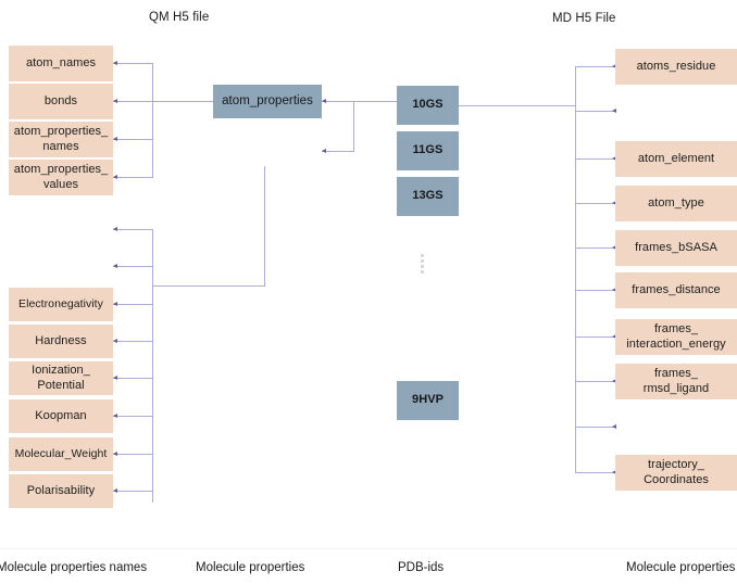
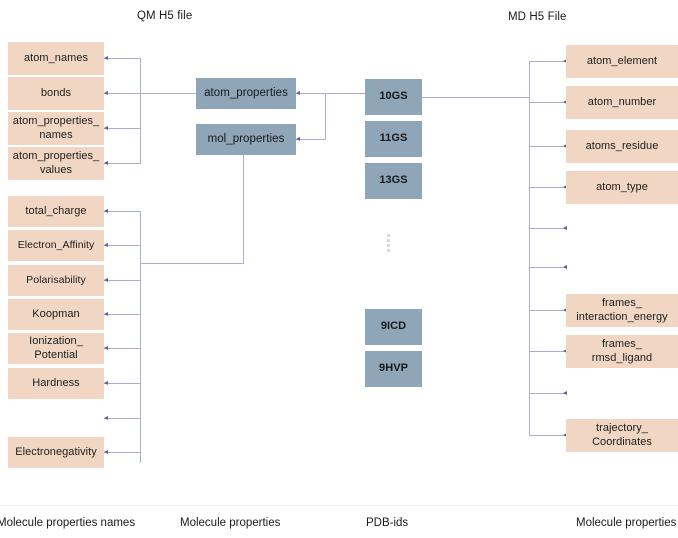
  QM H5 file
  MD H5 File
  atom_names
  bonds
  atom_properties_
  names
  atom_properties_
  values
+ total_charge
+ Electron_Affinity
- Electronegativity
+ Polarisability
- Hardness
+ Koopman
  Ionization_
  Potential
- Koopman
+ Hardness
- Molecular_Weight
- Polarisability
+ Electronegativity
  atom_properties
+ mol_properties
  10GS
  11GS
  13GS
+ 9ICD
  9HVP
- atoms_residue
+ atom_element
+ atom_number
- atom_element
+ atoms_residue
  atom_type
- frames_bSASA
- frames_distance
  frames_
  interaction_energy
  frames_
  rmsd_ligand
  trajectory_
  Coordinates
  Molecule properties names
  Molecule properties
  PDB-ids
  Molecule properties
